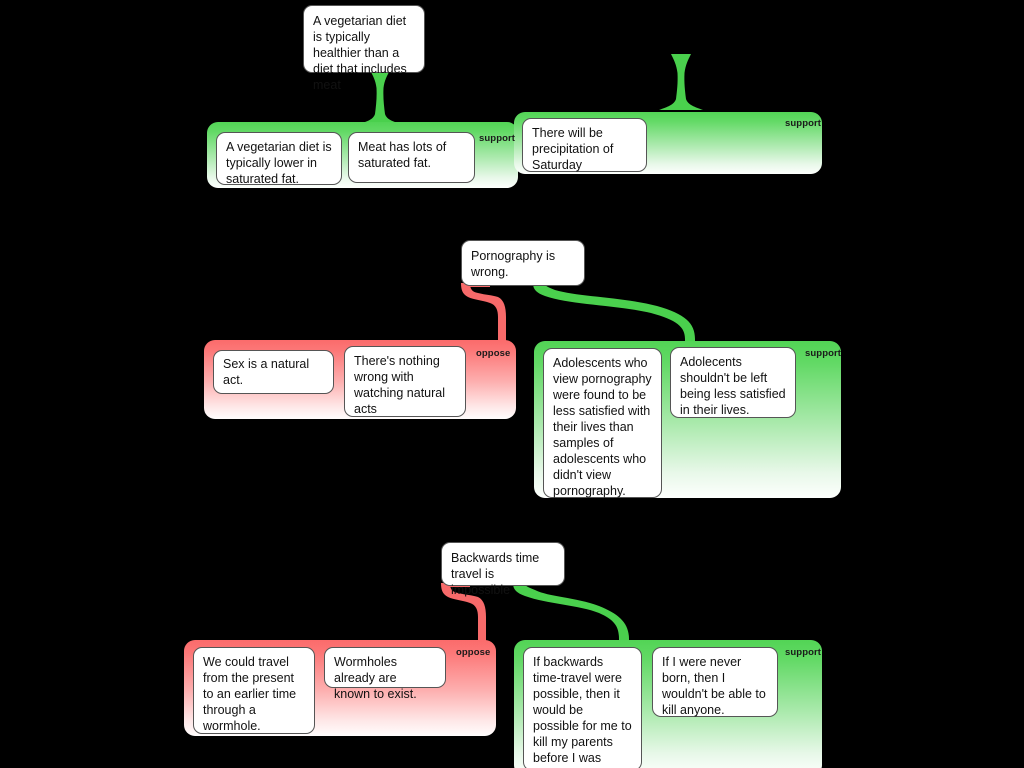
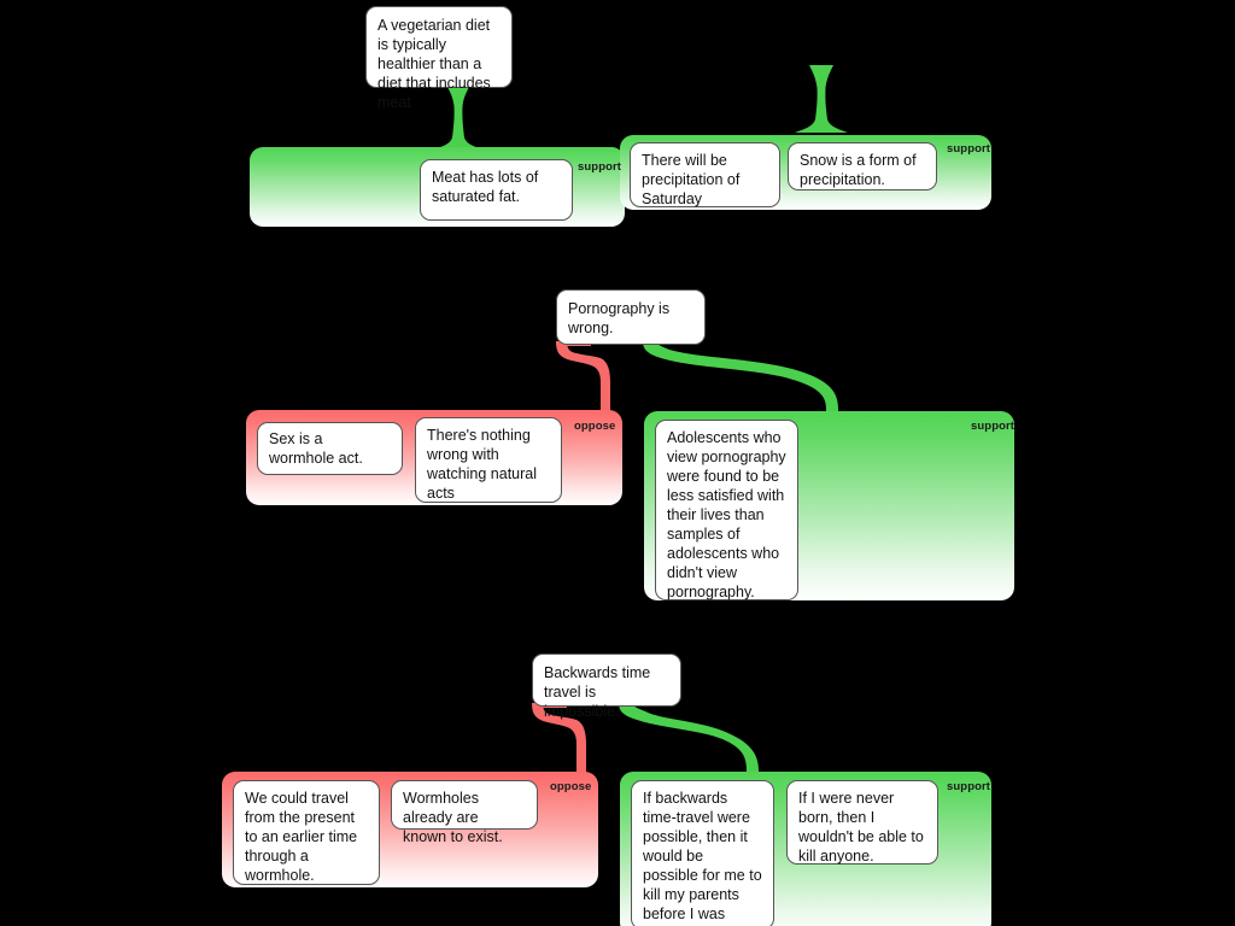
  A vegetarian diet is typically healthier than a diet that includes
  support
- A vegetarian diet is typically lower in saturated fat.
  Meat has lots of saturated fat.
  support
  There will be precipitation of Saturday
+ Snow is a form of precipitation.
  Pornography is wrong.
  oppose
- Sex is a natural act.
+ Sex is a wormhole act.
  There's nothing wrong with watching natural acts
  support
  Adolescents who view pornography were found to be less satisfied with their lives than samples of adolescents who didn't view pornography.
- Adolecents shouldn't be left being less satisfied in their lives.
  Backwards time travel is impossible
  oppose
  We could travel from the present to an earlier time through a wormhole.
  Wormholes already are known to exist.
  support
  If backwards time-travel were possible, then it would be possible for me to kill my parents before I was
  If I were never born, then I wouldn't be able to kill anyone.
